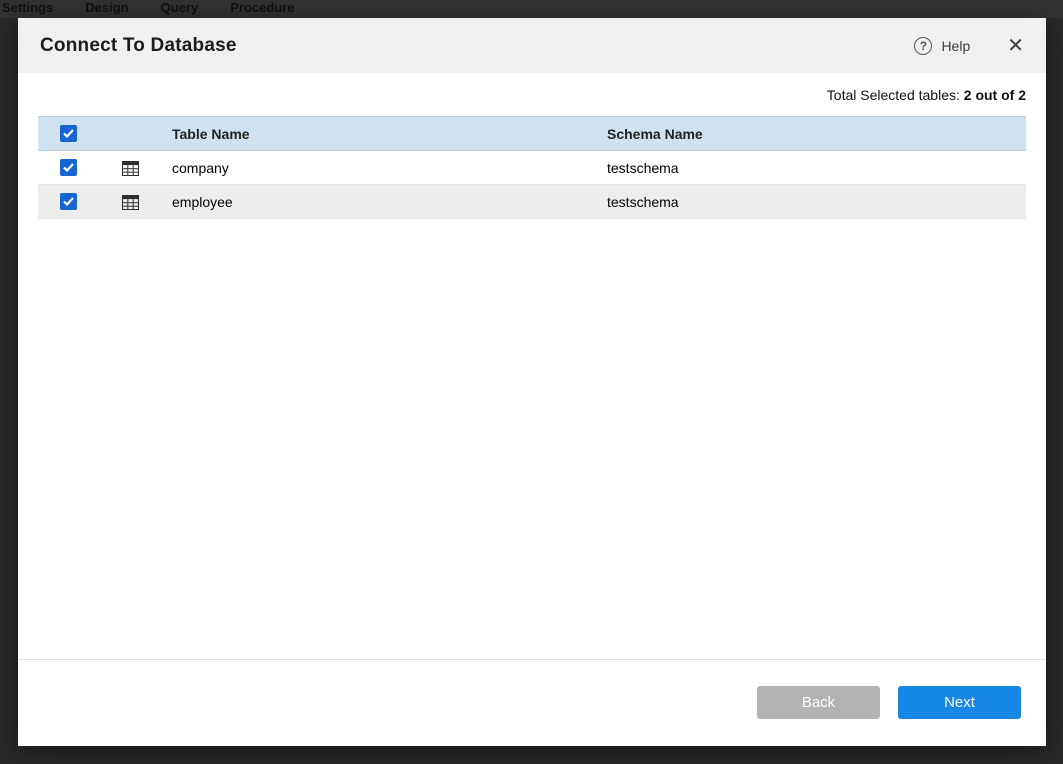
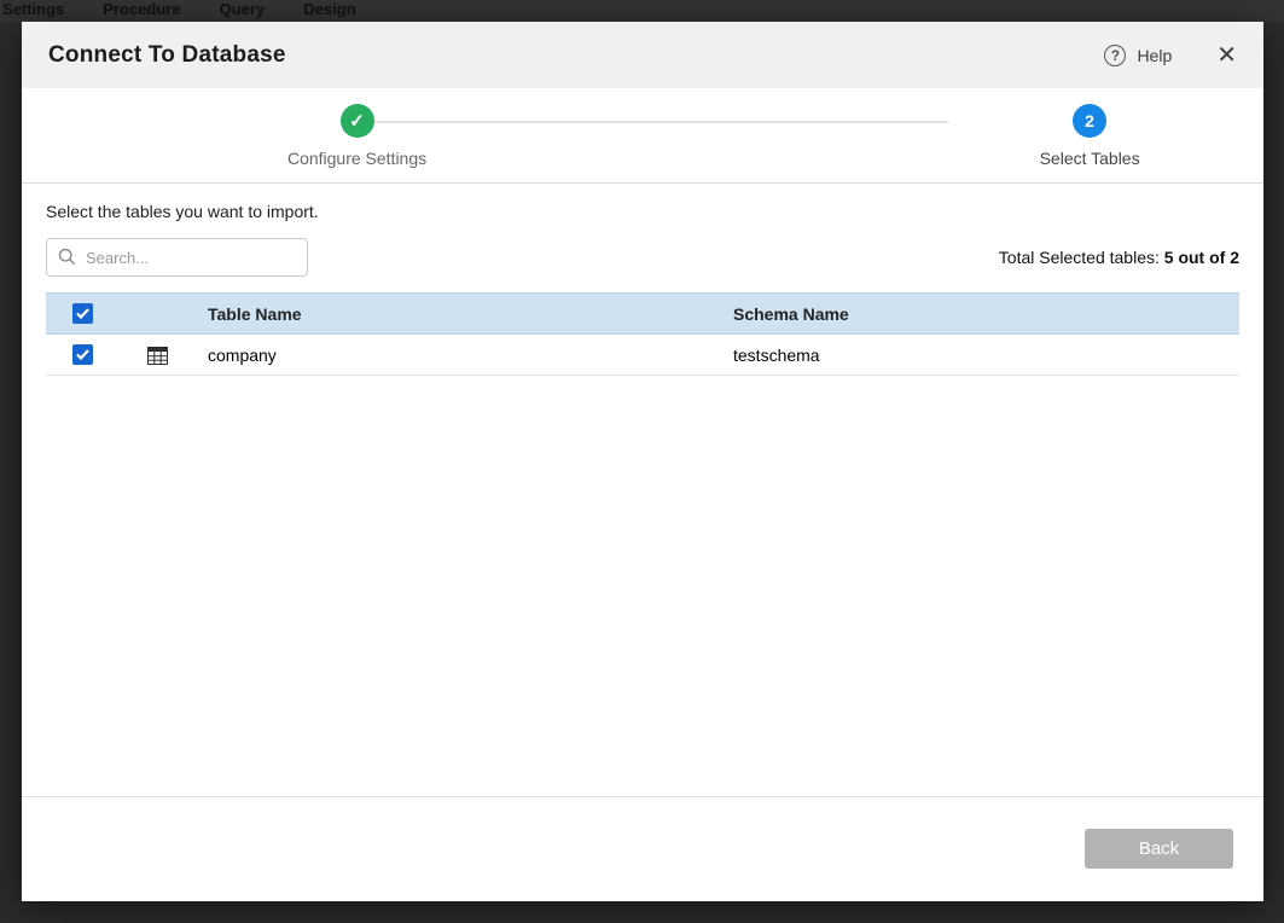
  Settings
- Design
+ Procedure
  Query
- Procedure
+ Design
  Connect To Database
  ?
  Help
  ✕
+ ✓
+ Configure Settings
+ 2
+ Select Tables
+ Select the tables you want to import.
+ Search...
- Total Selected tables: 2 out of 2
+ Total Selected tables: 5 out of 2
  		Table Name	Schema Name
  		company	testschema
- 		employee	testschema
  Back
- Next
